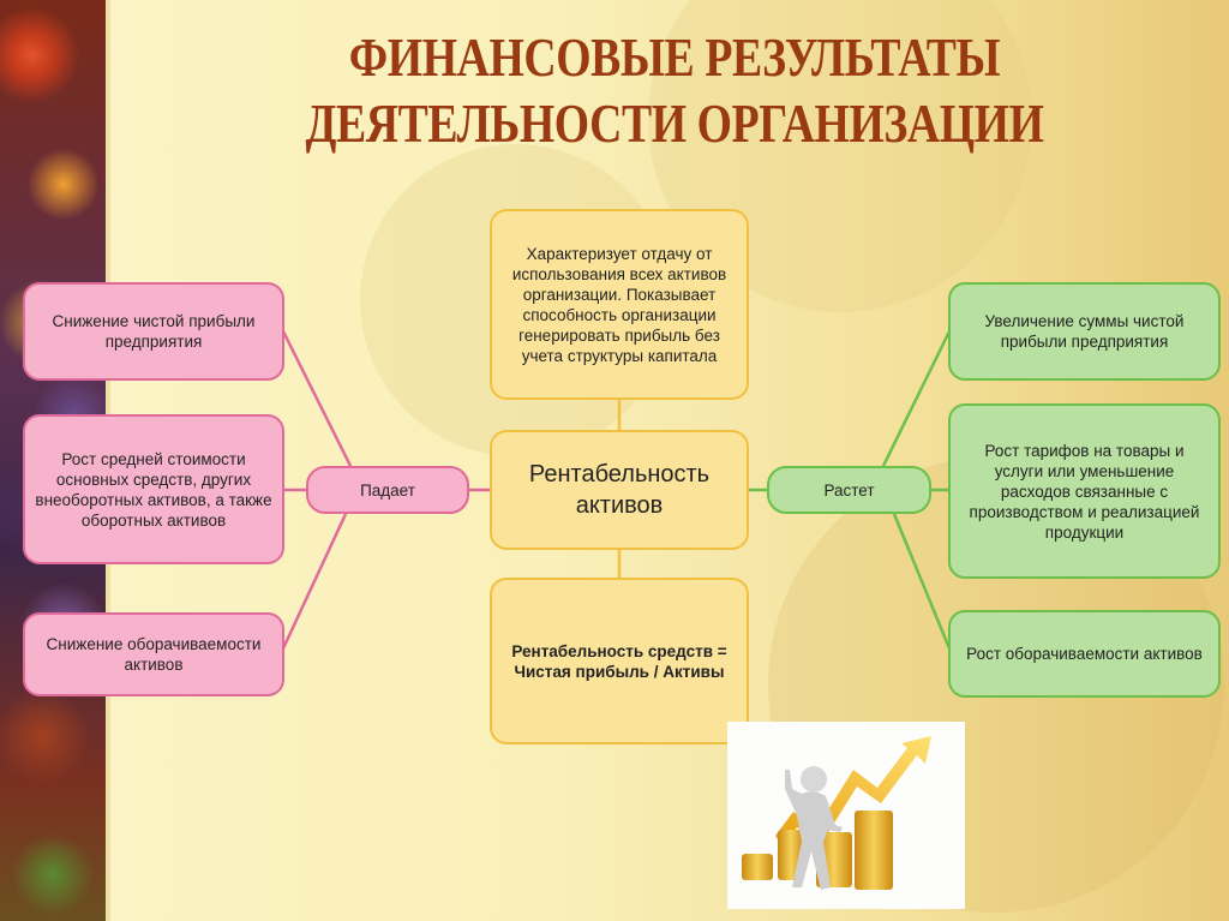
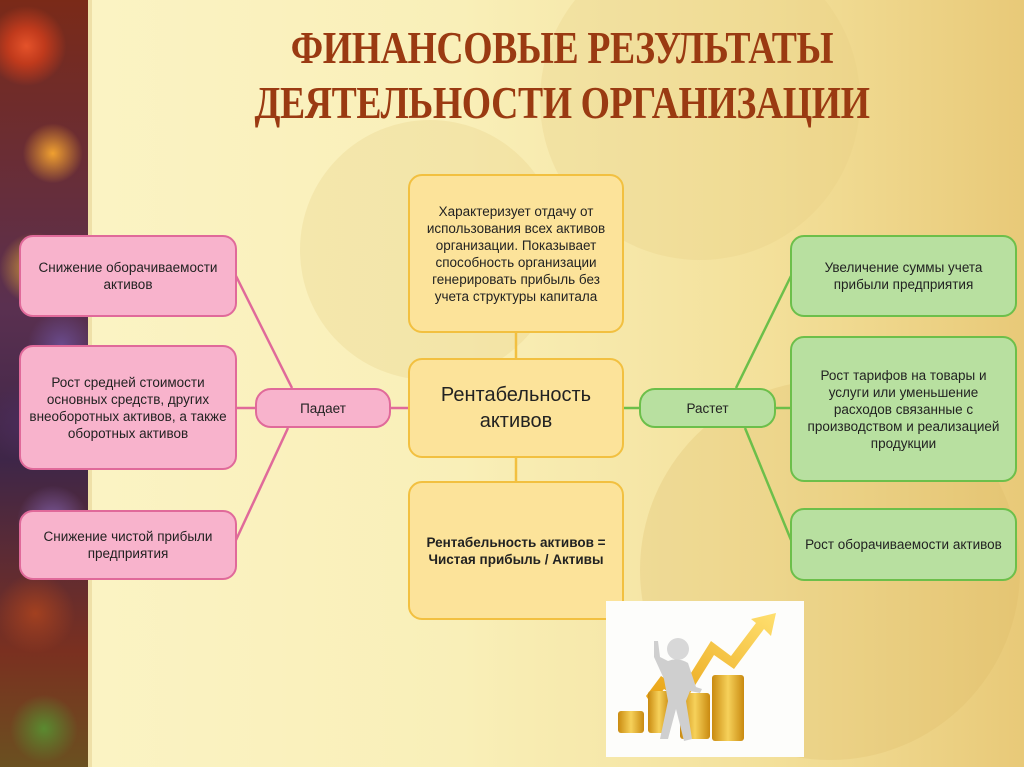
  ФИНАНСОВЫЕ РЕЗУЛЬТАТЫ
  ДЕЯТЕЛЬНОСТИ ОРГАНИЗАЦИИ
- Снижение чистой прибыли предприятия
+ Снижение оборачиваемости активов
  Рост средней стоимости основных средств, других внеоборотных активов, а также оборотных активов
- Снижение оборачиваемости активов
+ Снижение чистой прибыли предприятия
  Падает
  Характеризует отдачу от использования всех активов организации. Показывает способность организации генерировать прибыль без учета структуры капитала
  Рентабельность активов
- Рентабельность средств = Чистая прибыль / Активы
+ Рентабельность активов = Чистая прибыль / Активы
  Растет
- Увеличение суммы чистой прибыли предприятия
+ Увеличение суммы учета прибыли предприятия
  Рост тарифов на товары и услуги или уменьшение расходов связанные с производством и реализацией продукции
  Рост оборачиваемости активов
